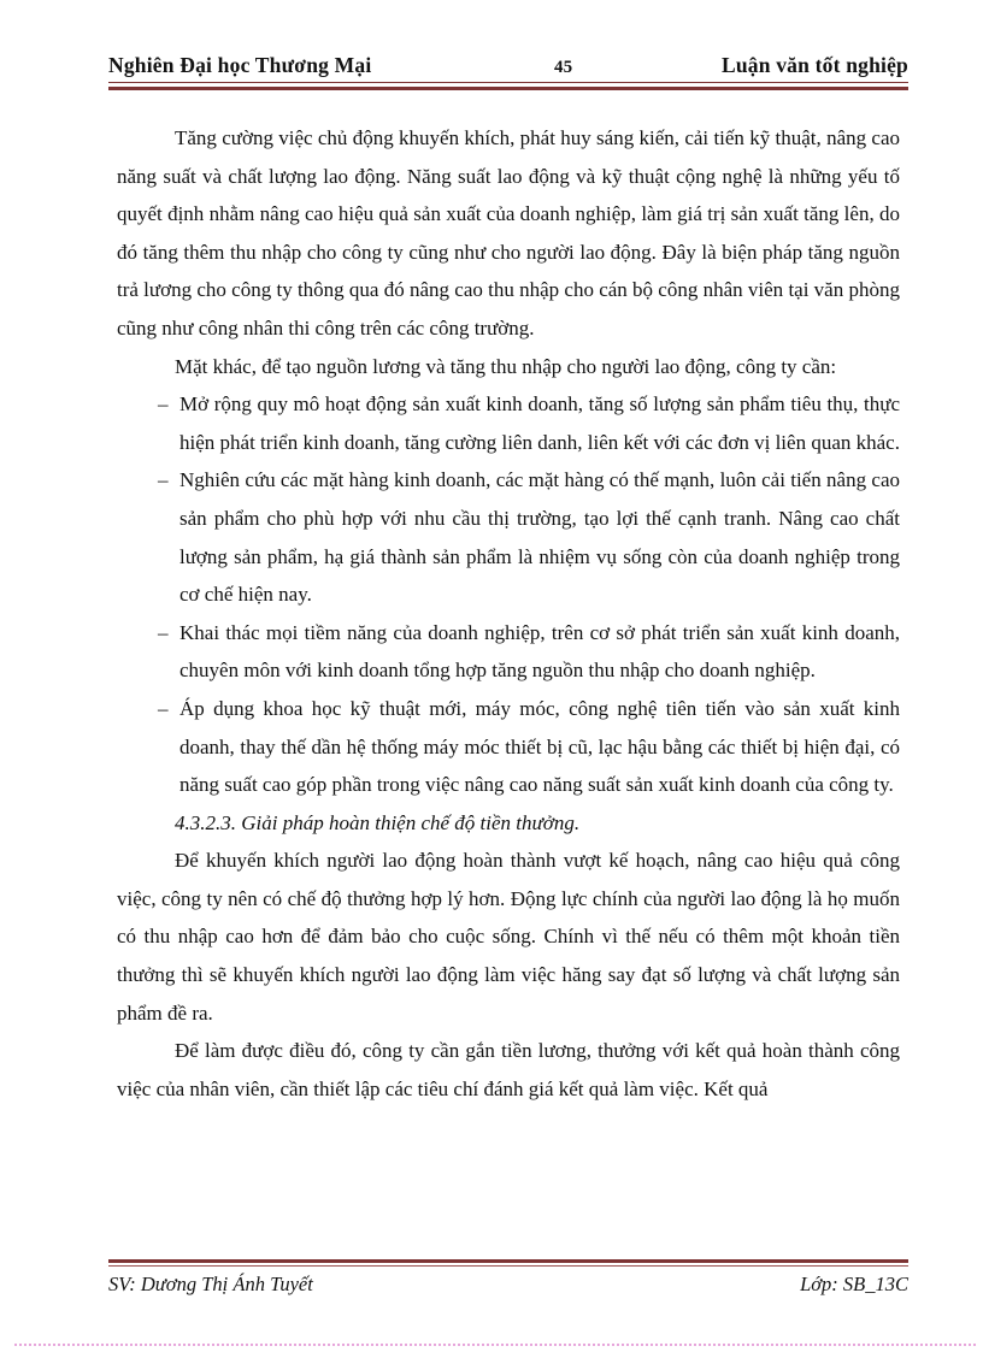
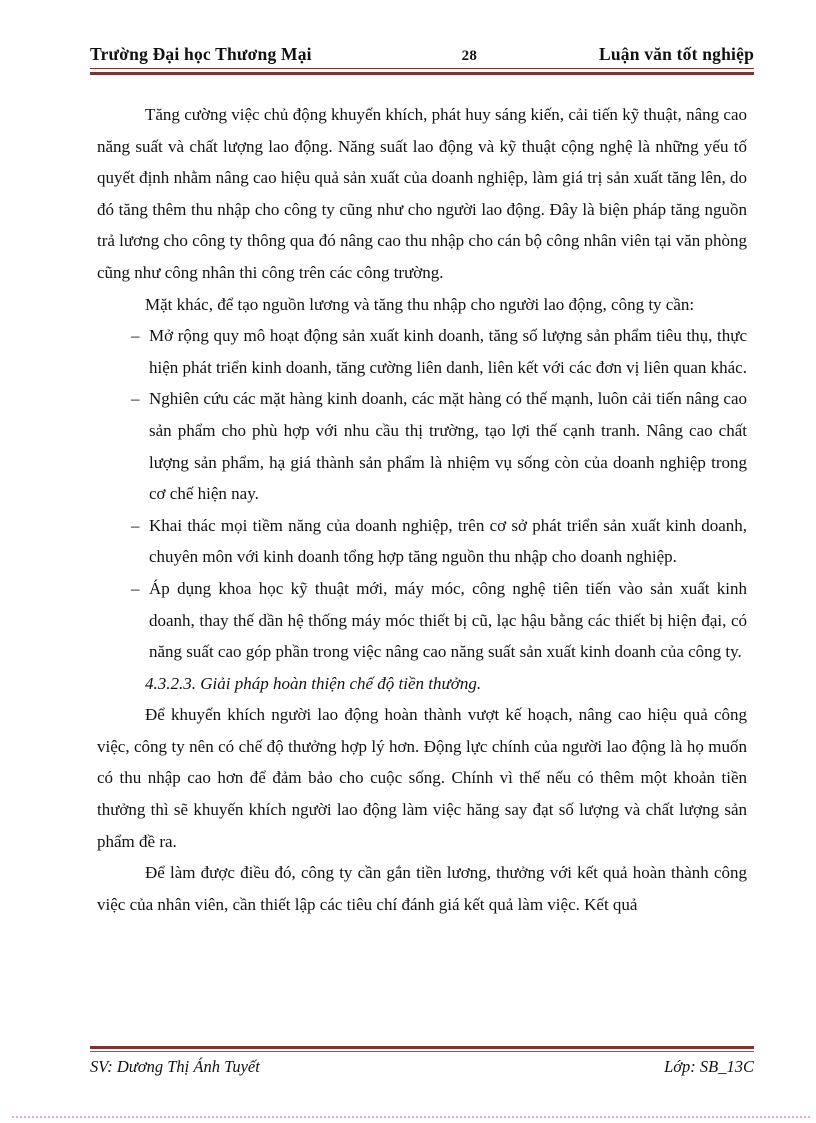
- Nghiên Đại học Thương Mại
+ Trường Đại học Thương Mại
- 45
+ 28
  Luận văn tốt nghiệp
  Tăng cường việc chủ động khuyến khích, phát huy sáng kiến, cải tiến kỹ thuật, nâng cao năng suất và chất lượng lao động. Năng suất lao động và kỹ thuật cộng nghệ là những yếu tố quyết định nhằm nâng cao hiệu quả sản xuất của doanh nghiệp, làm giá trị sản xuất tăng lên, do đó tăng thêm thu nhập cho công ty cũng như cho người lao động. Đây là biện pháp tăng nguồn trả lương cho công ty thông qua đó nâng cao thu nhập cho cán bộ công nhân viên tại văn phòng cũng như công nhân thi công trên các công trường.
  Mặt khác, để tạo nguồn lương và tăng thu nhập cho người lao động, công ty cần:
  –
  Mở rộng quy mô hoạt động sản xuất kinh doanh, tăng số lượng sản phẩm tiêu thụ, thực hiện phát triển kinh doanh, tăng cường liên danh, liên kết với các đơn vị liên quan khác.
  –
  Nghiên cứu các mặt hàng kinh doanh, các mặt hàng có thế mạnh, luôn cải tiến nâng cao sản phẩm cho phù hợp với nhu cầu thị trường, tạo lợi thế cạnh tranh. Nâng cao chất lượng sản phẩm, hạ giá thành sản phẩm là nhiệm vụ sống còn của doanh nghiệp trong cơ chế hiện nay.
  –
  Khai thác mọi tiềm năng của doanh nghiệp, trên cơ sở phát triển sản xuất kinh doanh, chuyên môn với kinh doanh tổng hợp tăng nguồn thu nhập cho doanh nghiệp.
  –
  Áp dụng khoa học kỹ thuật mới, máy móc, công nghệ tiên tiến vào sản xuất kinh doanh, thay thế dần hệ thống máy móc thiết bị cũ, lạc hậu bằng các thiết bị hiện đại, có năng suất cao góp phần trong việc nâng cao năng suất sản xuất kinh doanh của công ty.
  4.3.2.3. Giải pháp hoàn thiện chế độ tiền thưởng.
  Để khuyến khích người lao động hoàn thành vượt kế hoạch, nâng cao hiệu quả công việc, công ty nên có chế độ thưởng hợp lý hơn. Động lực chính của người lao động là họ muốn có thu nhập cao hơn để đảm bảo cho cuộc sống. Chính vì thế nếu có thêm một khoản tiền thưởng thì sẽ khuyến khích người lao động làm việc hăng say đạt số lượng và chất lượng sản phẩm đề ra.
  Để làm được điều đó, công ty cần gắn tiền lương, thưởng với kết quả hoàn thành công việc của nhân viên, cần thiết lập các tiêu chí đánh giá kết quả làm việc. Kết quả
  SV: Dương Thị Ánh Tuyết
  Lớp: SB_13C
